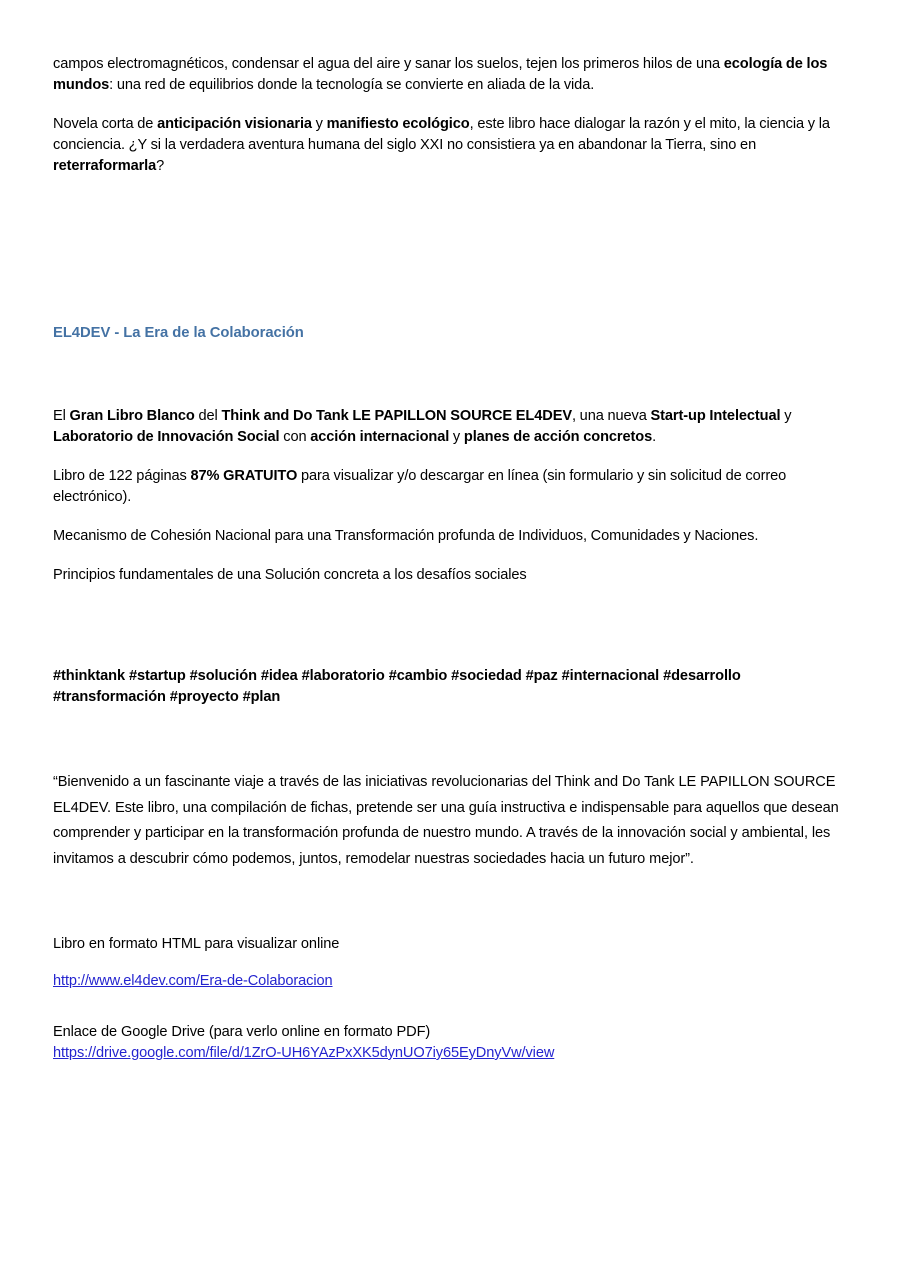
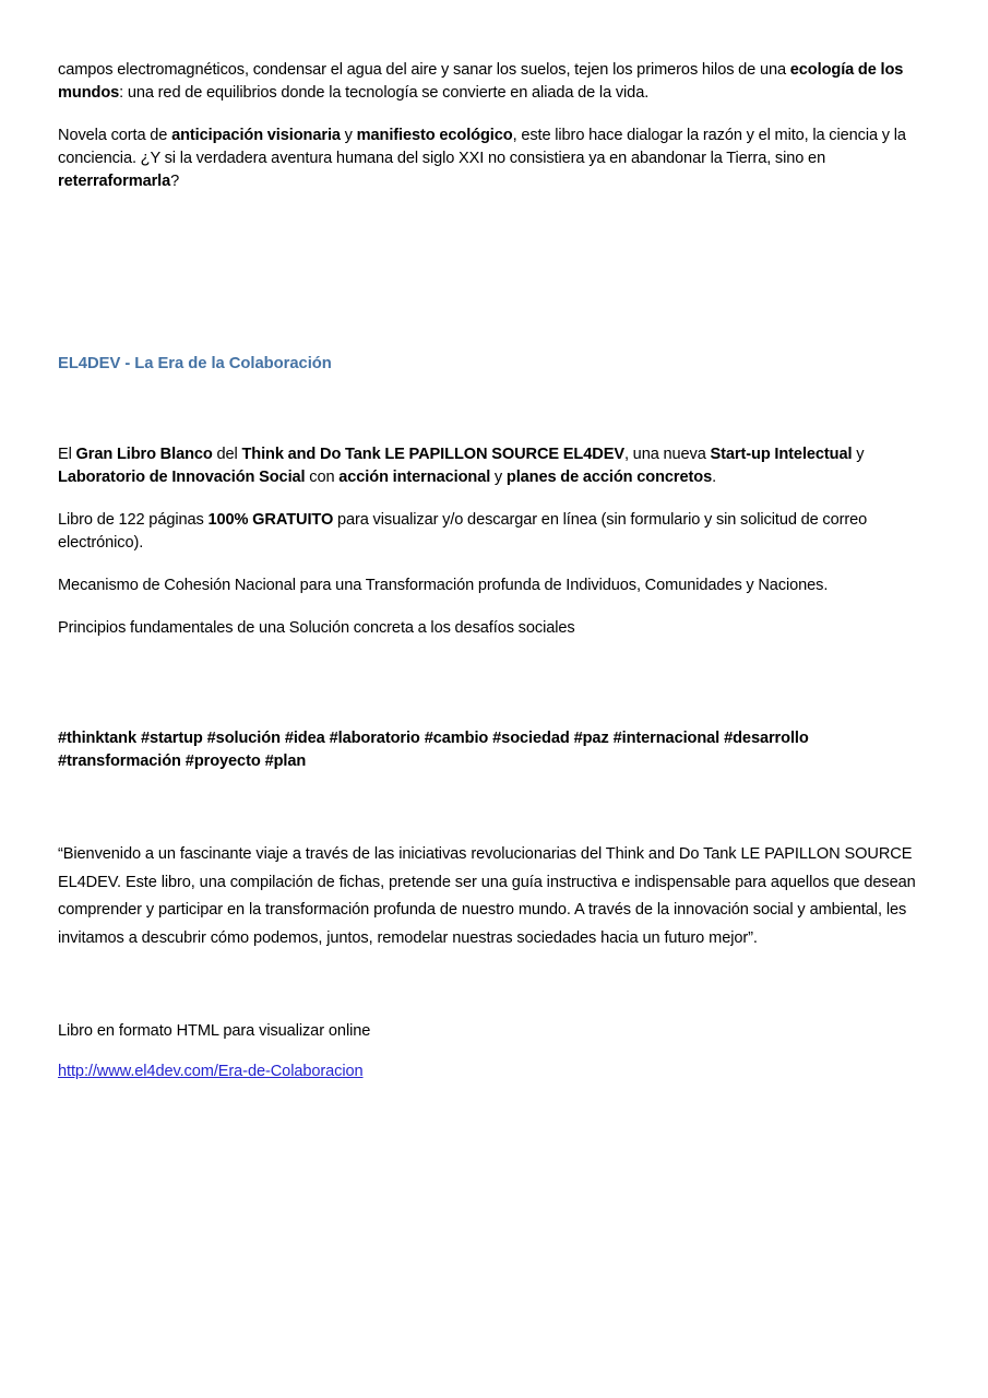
  campos electromagnéticos, condensar el agua del aire y sanar los suelos, tejen los primeros hilos de una ecología de los mundos: una red de equilibrios donde la tecnología se convierte en aliada de la vida.
  Novela corta de anticipación visionaria y manifiesto ecológico, este libro hace dialogar la razón y el mito, la ciencia y la conciencia. ¿Y si la verdadera aventura humana del siglo XXI no consistiera ya en abandonar la Tierra, sino en reterraformarla?
  EL4DEV - La Era de la Colaboración
  El Gran Libro Blanco del Think and Do Tank LE PAPILLON SOURCE EL4DEV, una nueva Start-up Intelectual y Laboratorio de Innovación Social con acción internacional y planes de acción concretos.
- Libro de 122 páginas 87% GRATUITO para visualizar y/o descargar en línea (sin formulario y sin solicitud de correo electrónico).
+ Libro de 122 páginas 100% GRATUITO para visualizar y/o descargar en línea (sin formulario y sin solicitud de correo electrónico).
  Mecanismo de Cohesión Nacional para una Transformación profunda de Individuos, Comunidades y Naciones.
  Principios fundamentales de una Solución concreta a los desafíos sociales
  #thinktank #startup #solución #idea #laboratorio #cambio #sociedad #paz #internacional #desarrollo
  #transformación #proyecto #plan
  “Bienvenido a un fascinante viaje a través de las iniciativas revolucionarias del Think and Do Tank LE PAPILLON SOURCE EL4DEV. Este libro, una compilación de fichas, pretende ser una guía instructiva e indispensable para aquellos que desean comprender y participar en la transformación profunda de nuestro mundo. A través de la innovación social y ambiental, les invitamos a descubrir cómo podemos, juntos, remodelar nuestras sociedades hacia un futuro mejor”.
  Libro en formato HTML para visualizar online
  http://www.el4dev.com/Era-de-Colaboracion
- Enlace de Google Drive (para verlo online en formato PDF)
- https://drive.google.com/file/d/1ZrO-UH6YAzPxXK5dynUO7iy65EyDnyVw/view
